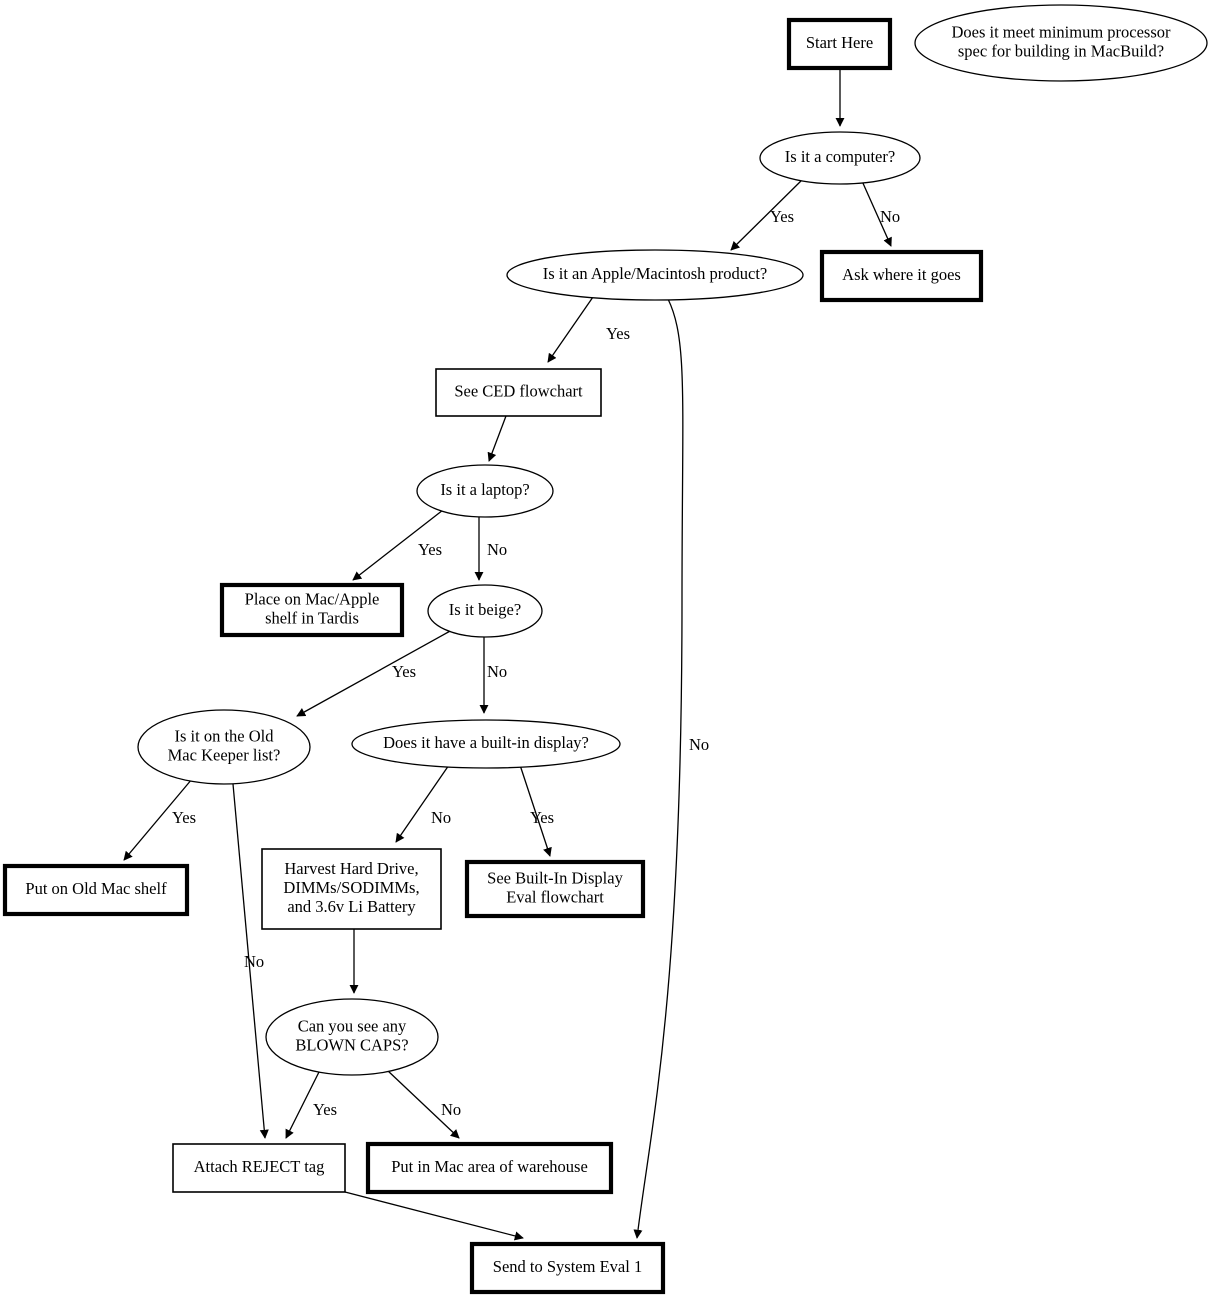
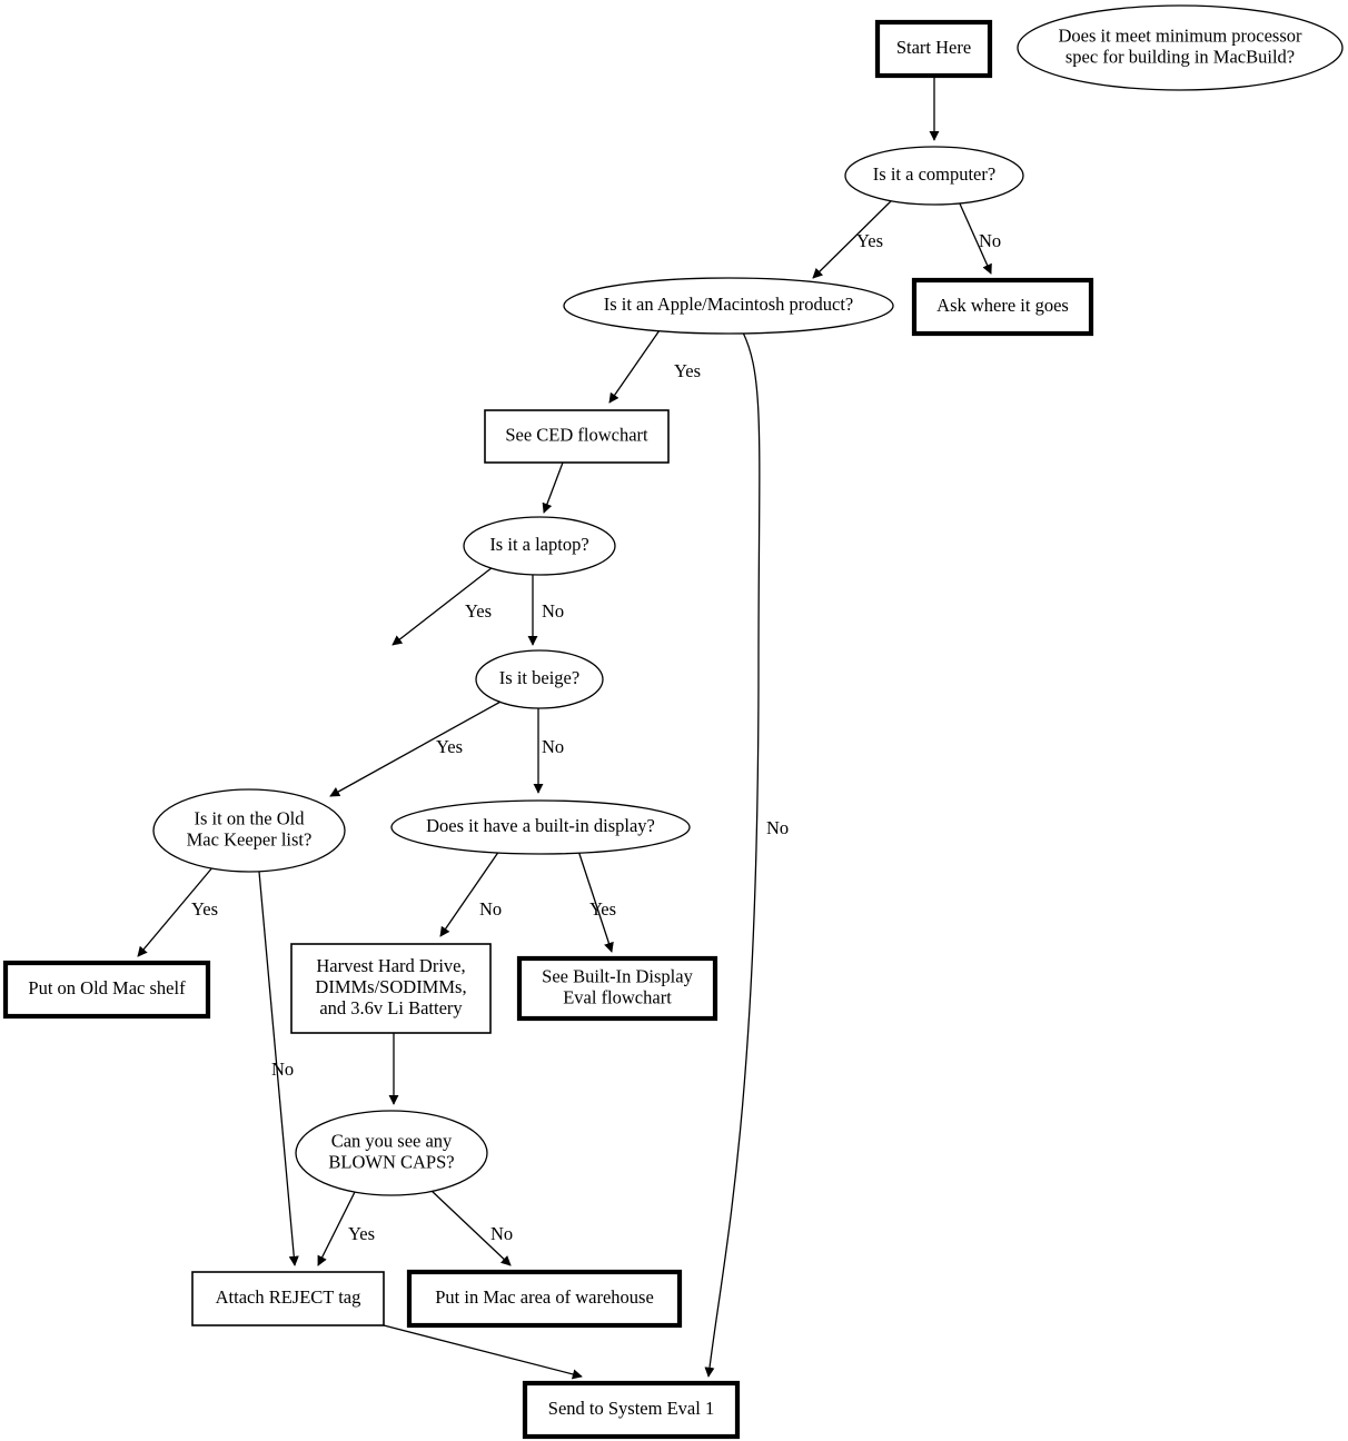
  Yes
  No
  Yes
  No
  Yes
  No
  Yes
  No
  Yes
  No
  No
  Yes
  Yes
  No
  Start Here
  Does it meet minimum processor
  spec for building in MacBuild?
  Is it a computer?
  Ask where it goes
  Is it an Apple/Macintosh product?
  See CED flowchart
  Is it a laptop?
- Place on Mac/Apple
- shelf in Tardis
  Is it beige?
  Is it on the Old
  Mac Keeper list?
  Does it have a built-in display?
  Put on Old Mac shelf
  Harvest Hard Drive,
  DIMMs/SODIMMs,
  and 3.6v Li Battery
  See Built-In Display
  Eval flowchart
  Can you see any
  BLOWN CAPS?
  Attach REJECT tag
  Put in Mac area of warehouse
  Send to System Eval 1
